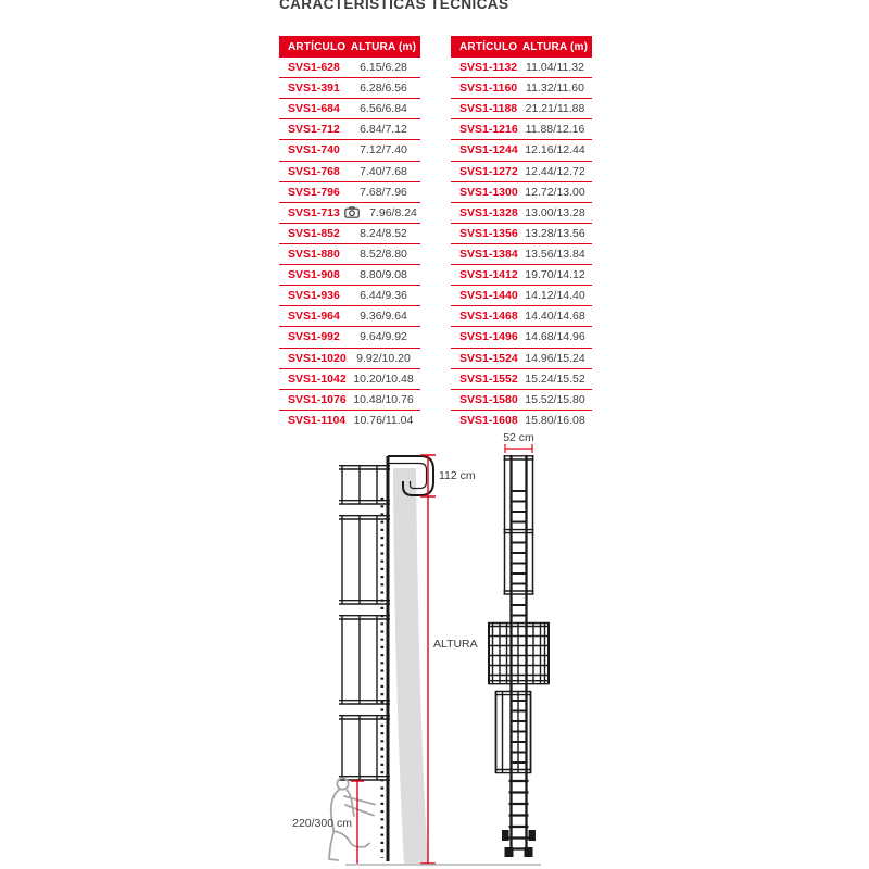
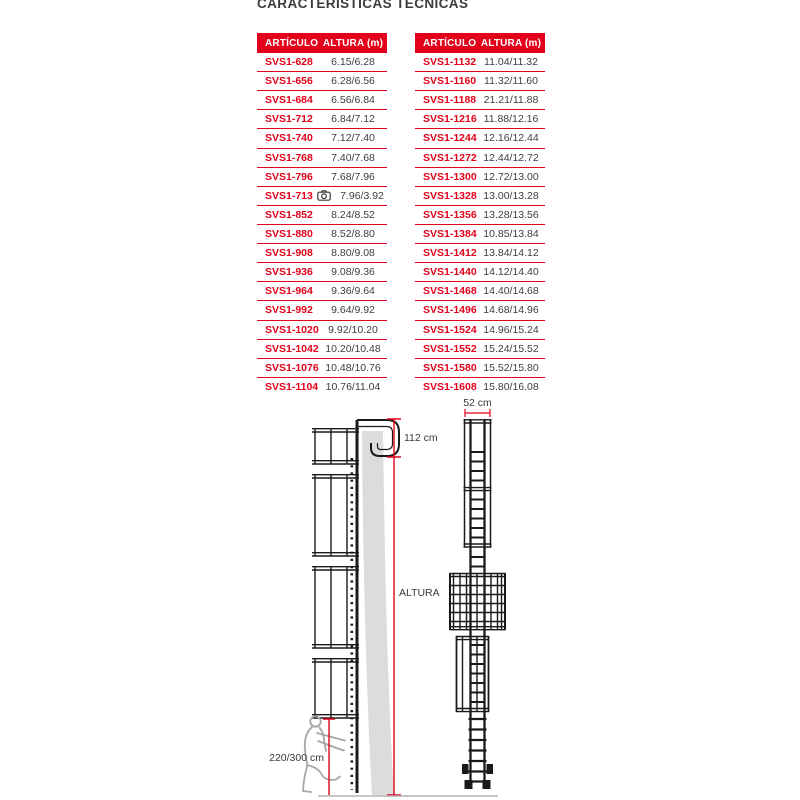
  CARACTERÍSTICAS TÉCNICAS
  ARTÍCULO
  ALTURA (m)
  SVS1-628
  6.15/6.28
- SVS1-391
+ SVS1-656
  6.28/6.56
  SVS1-684
  6.56/6.84
  SVS1-712
  6.84/7.12
  SVS1-740
  7.12/7.40
  SVS1-768
  7.40/7.68
  SVS1-796
  7.68/7.96
  SVS1-713
- 7.96/8.24
+ 7.96/3.92
  SVS1-852
  8.24/8.52
  SVS1-880
  8.52/8.80
  SVS1-908
  8.80/9.08
  SVS1-936
- 6.44/9.36
+ 9.08/9.36
  SVS1-964
  9.36/9.64
  SVS1-992
  9.64/9.92
  SVS1-1020
  9.92/10.20
  SVS1-1042
  10.20/10.48
  SVS1-1076
  10.48/10.76
  SVS1-1104
  10.76/11.04
  ARTÍCULO
  ALTURA (m)
  SVS1-1132
  11.04/11.32
  SVS1-1160
  11.32/11.60
  SVS1-1188
  21.21/11.88
  SVS1-1216
  11.88/12.16
  SVS1-1244
  12.16/12.44
  SVS1-1272
  12.44/12.72
  SVS1-1300
  12.72/13.00
  SVS1-1328
  13.00/13.28
  SVS1-1356
  13.28/13.56
  SVS1-1384
- 13.56/13.84
+ 10.85/13.84
  SVS1-1412
- 19.70/14.12
+ 13.84/14.12
  SVS1-1440
  14.12/14.40
  SVS1-1468
  14.40/14.68
  SVS1-1496
  14.68/14.96
  SVS1-1524
  14.96/15.24
  SVS1-1552
  15.24/15.52
  SVS1-1580
  15.52/15.80
  SVS1-1608
  15.80/16.08
  112 cm
  ALTURA
  220/300 cm
  52 cm
